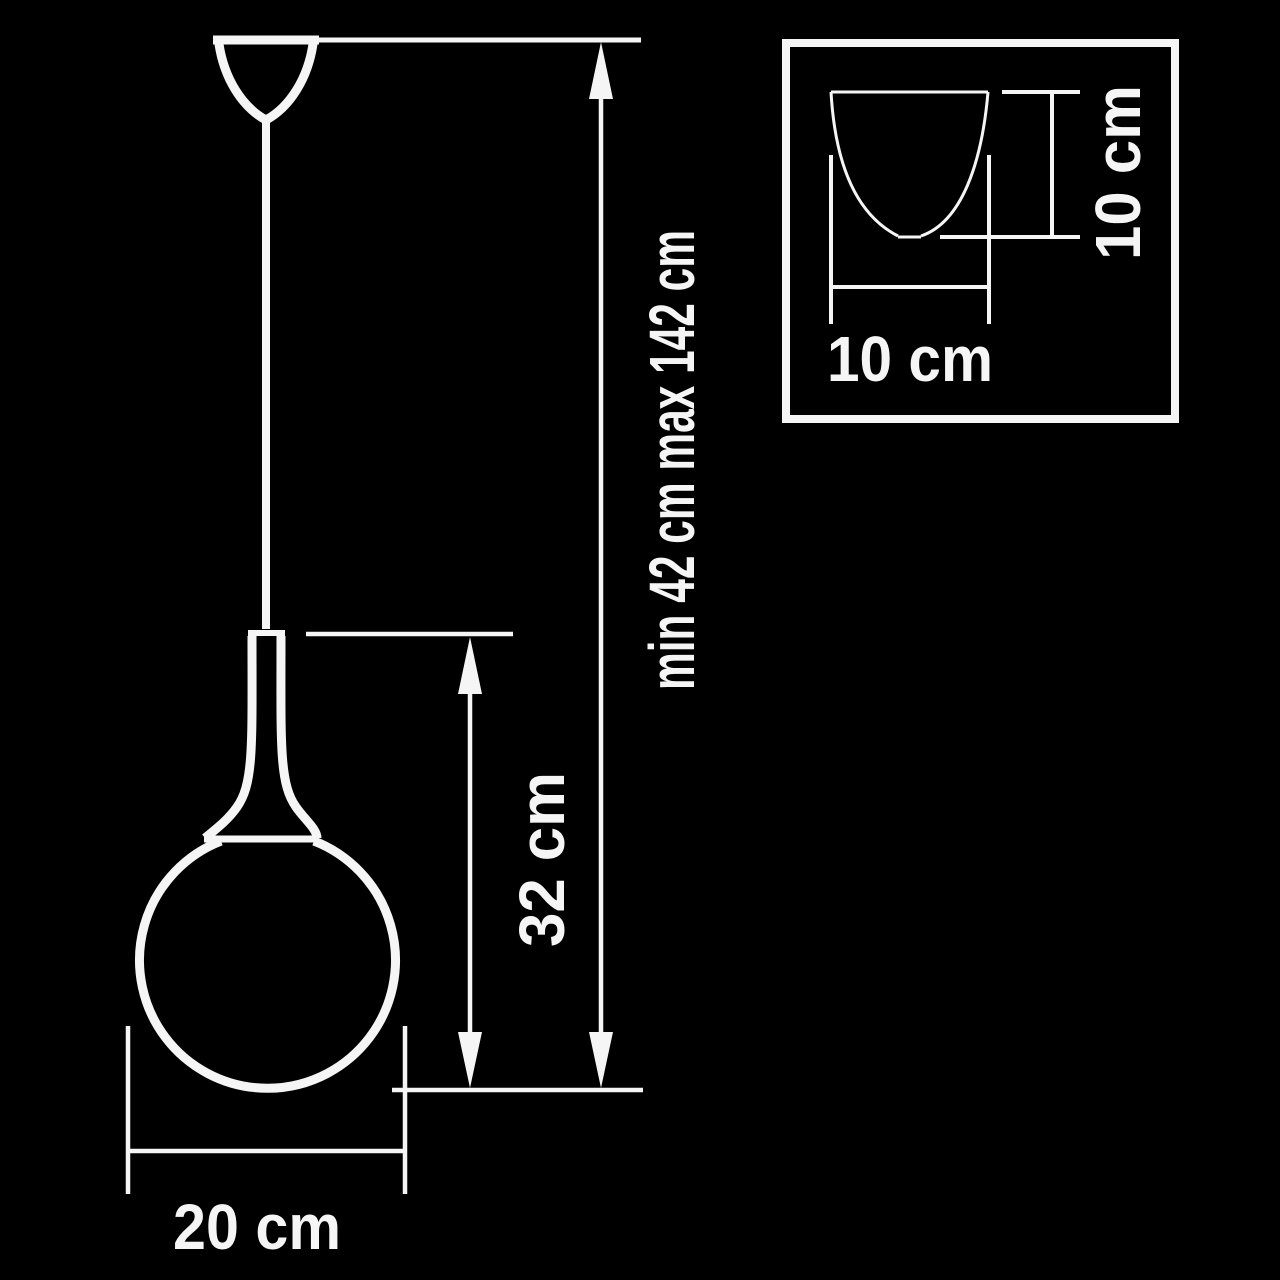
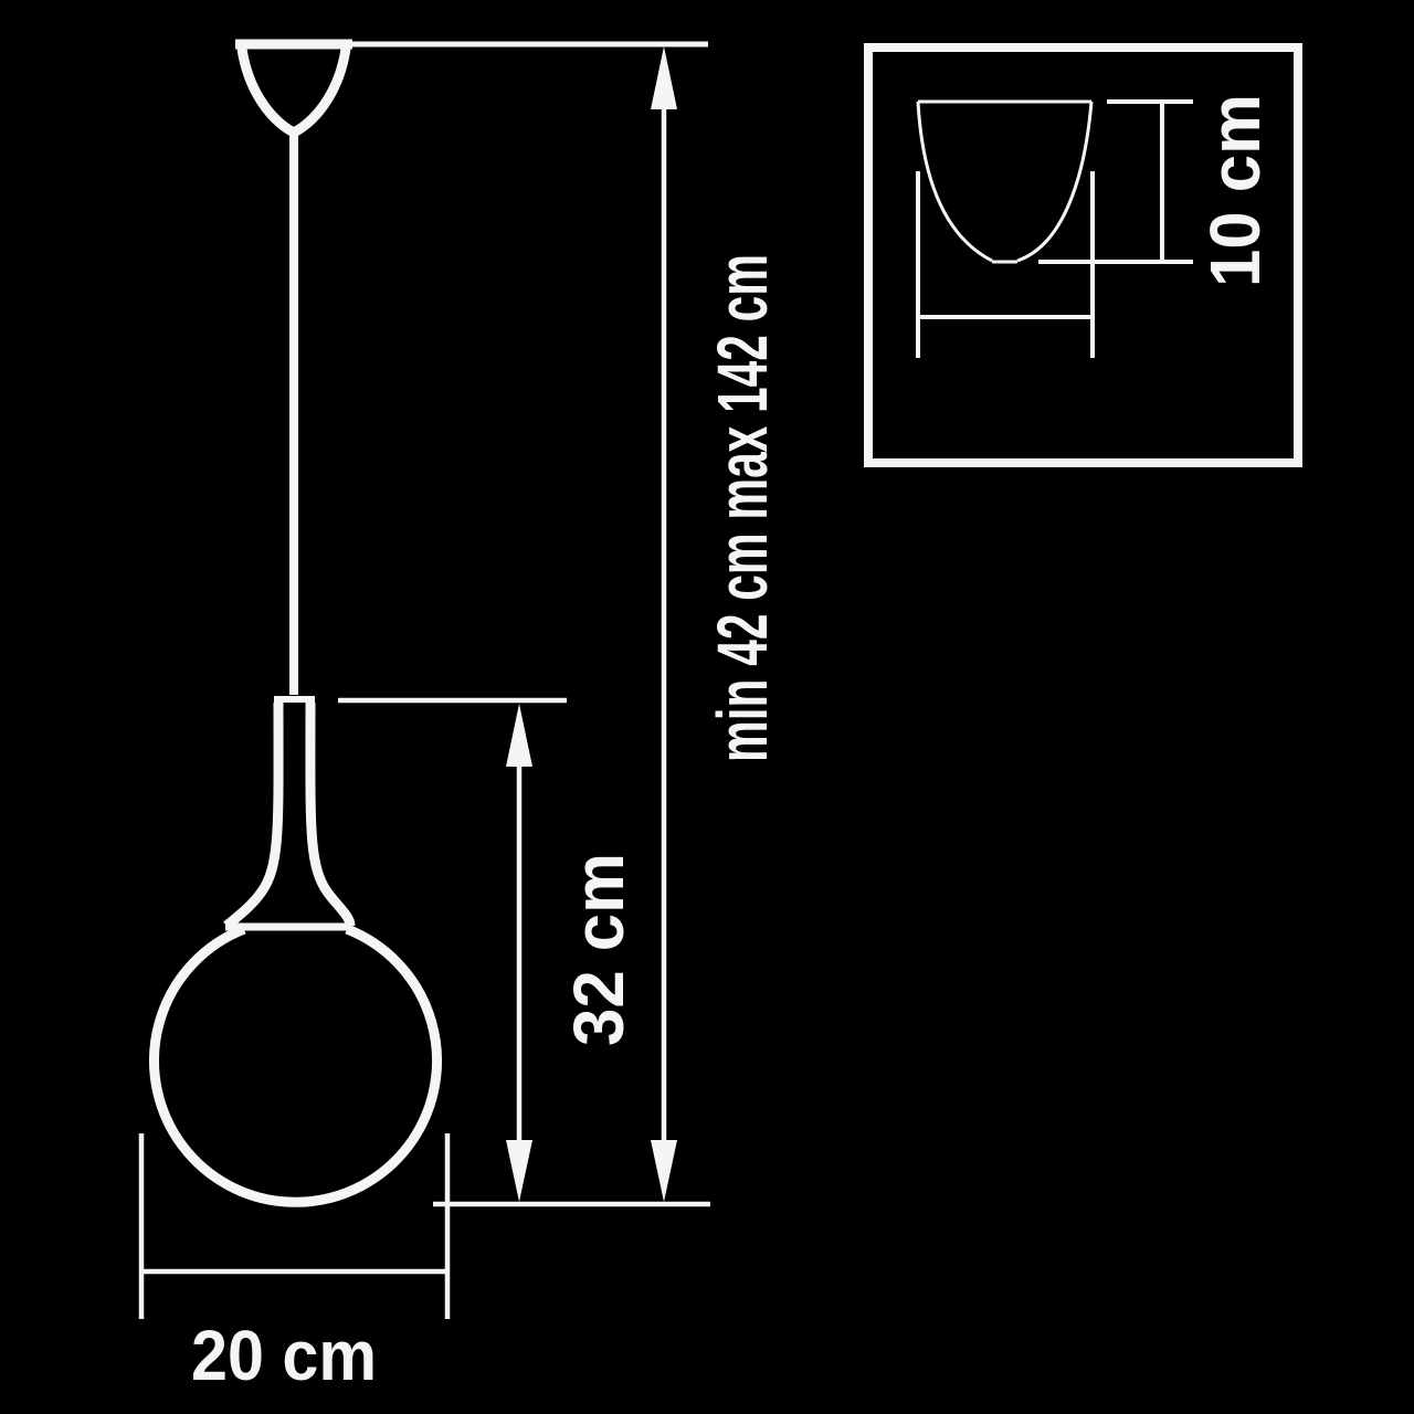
  20 cm
- 10 cm
